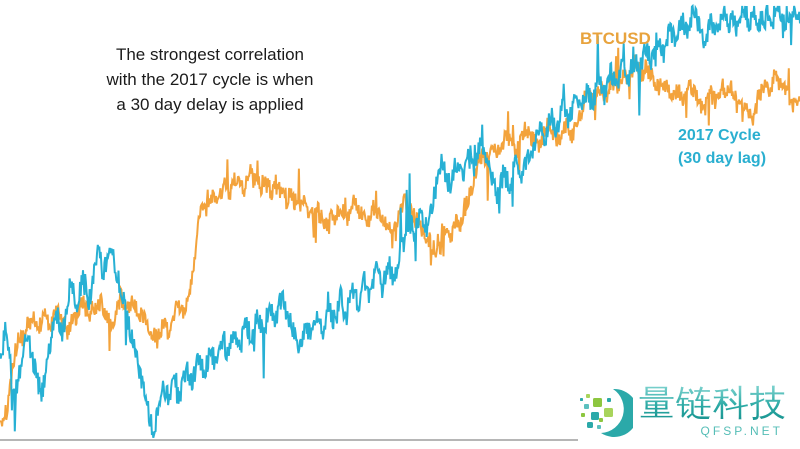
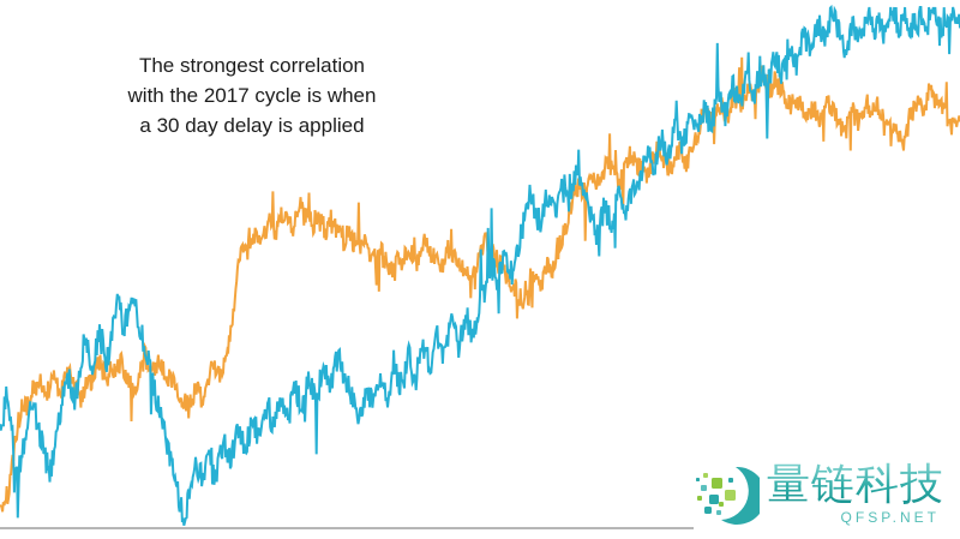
  The strongest correlation
  with the 2017 cycle is when
  a 30 day delay is applied
- BTCUSD
- 2017 Cycle
- (30 day lag)
  量链科技
  QFSP.NET
